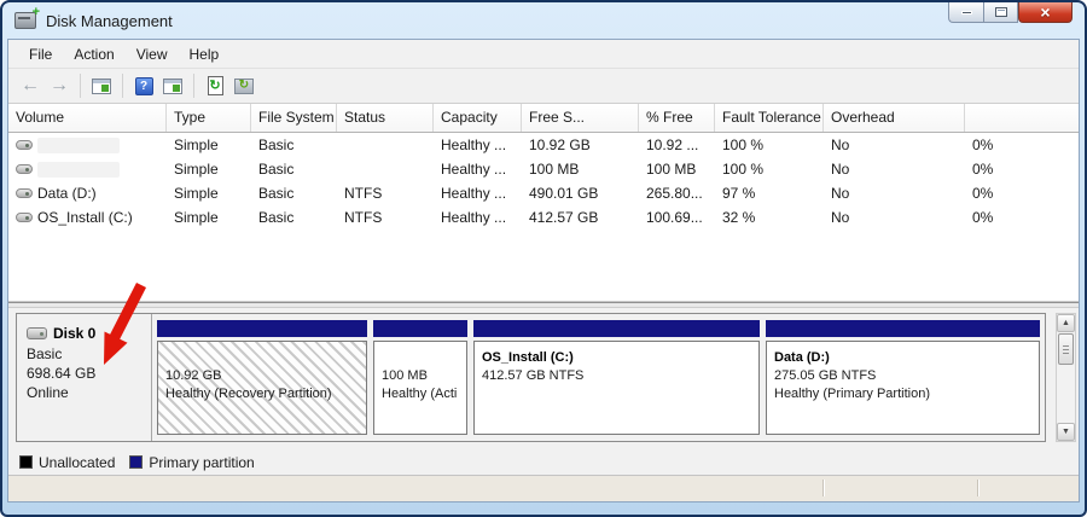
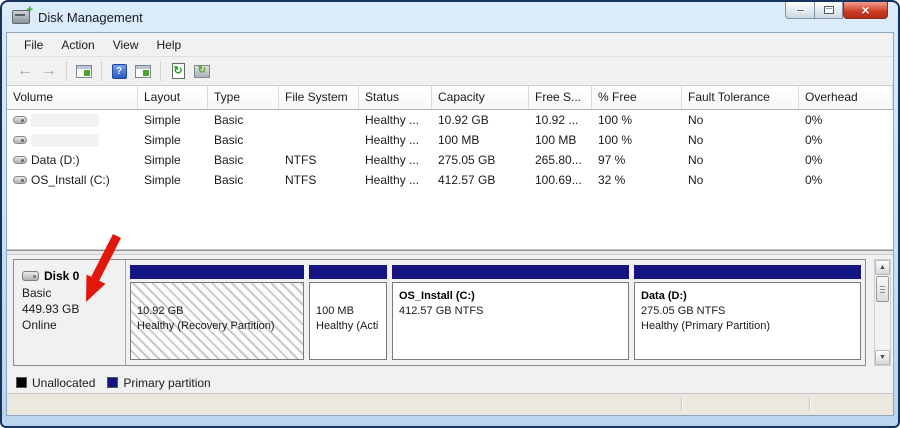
  Disk Management
  ×
  File
  Action
  View
  Help
  ←
  →
  ?
  ↻
  ↻
  Volume
+ Layout
  Type
  File System
  Status
  Capacity
  Free S...
  % Free
  Fault Tolerance
  Overhead
  Simple
  Basic
  Healthy ...
  10.92 GB
  10.92 ...
  100 %
  No
  0%
  Simple
  Basic
  Healthy ...
  100 MB
  100 MB
  100 %
  No
  0%
  Data (D:)
  Simple
  Basic
  NTFS
  Healthy ...
- 490.01 GB
+ 275.05 GB
  265.80...
  97 %
  No
  0%
  OS_Install (C:)
  Simple
  Basic
  NTFS
  Healthy ...
  412.57 GB
  100.69...
  32 %
  No
  0%
  Disk 0
  Basic
- 698.64 GB
+ 449.93 GB
  Online
  10.92 GB
  Healthy (Recovery Partition)
  100 MB
  Healthy (Acti
  OS_Install (C:)
  412.57 GB NTFS
  Data (D:)
  275.05 GB NTFS
  Healthy (Primary Partition)
  Unallocated
  Primary partition
